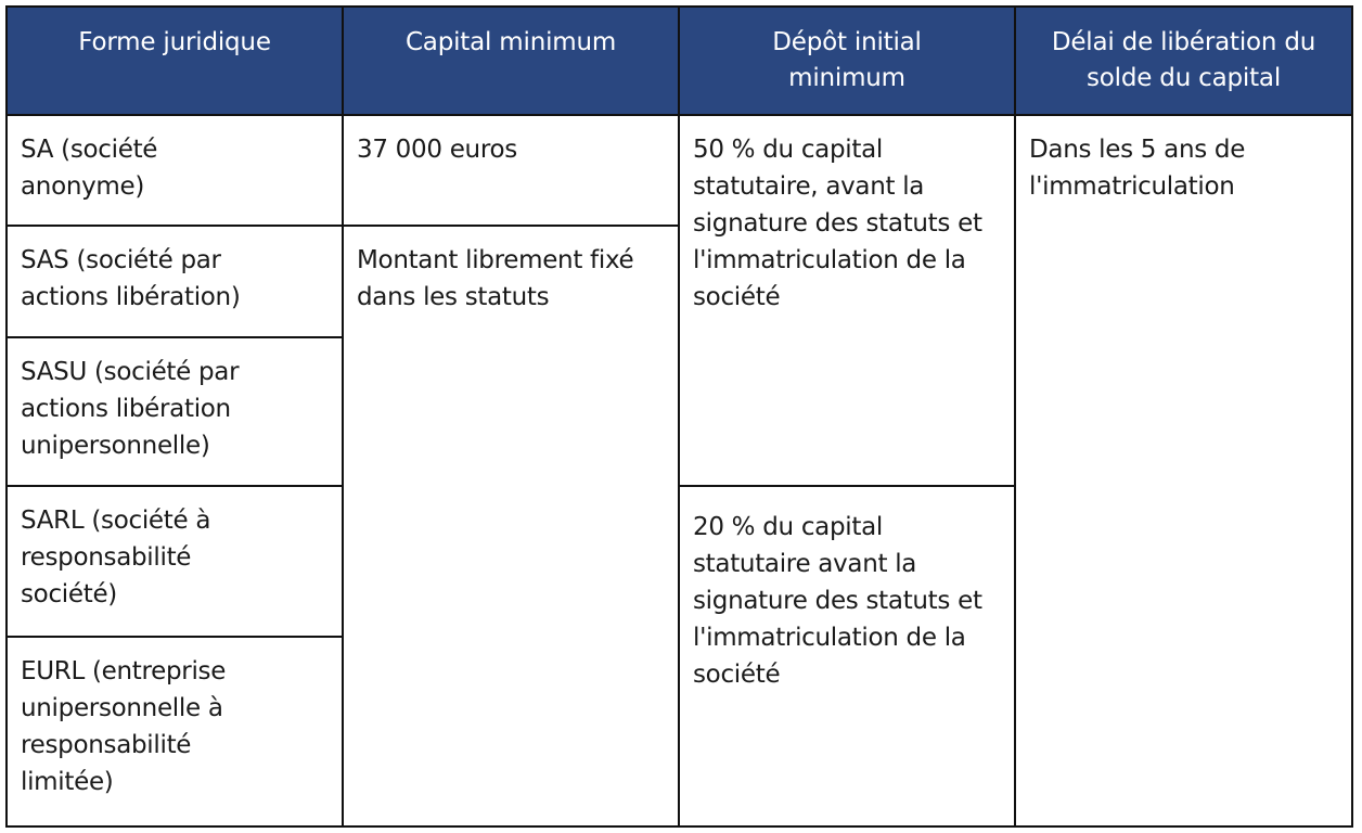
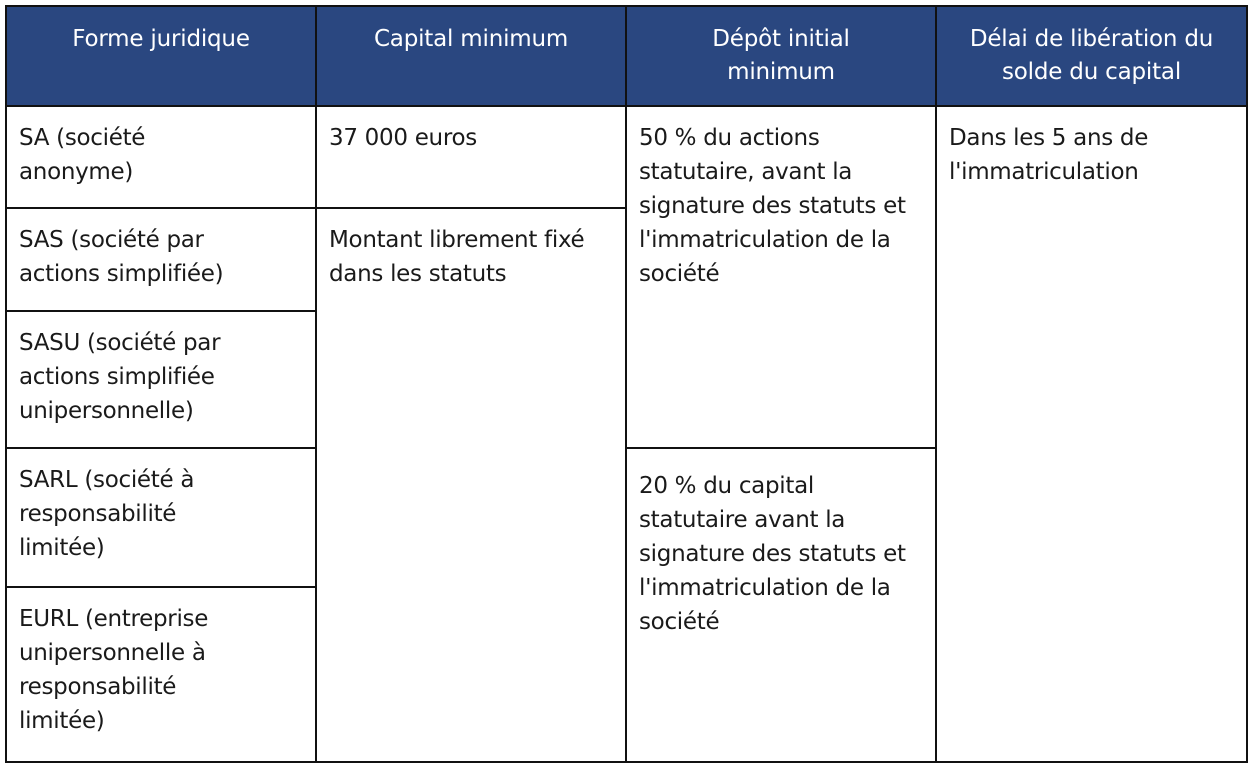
  Forme juridique	Capital minimum	Dépôt initial minimum	Délai de libération du solde du capital
- SA (société anonyme)	37 000 euros	50 % du capital statutaire, avant la signature des statuts et l'immatriculation de la société	Dans les 5 ans de l'immatriculation
+ SA (société anonyme)	37 000 euros	50 % du actions statutaire, avant la signature des statuts et l'immatriculation de la société	Dans les 5 ans de l'immatriculation
- SAS (société par actions libération)	Montant librement fixé dans les statuts
+ SAS (société par actions simplifiée)	Montant librement fixé dans les statuts
- SASU (société par actions libération unipersonnelle)
+ SASU (société par actions simplifiée unipersonnelle)
- SARL (société à responsabilité société)	20 % du capital statutaire avant la signature des statuts et l'immatriculation de la société
+ SARL (société à responsabilité limitée)	20 % du capital statutaire avant la signature des statuts et l'immatriculation de la société
  EURL (entreprise unipersonnelle à responsabilité limitée)
